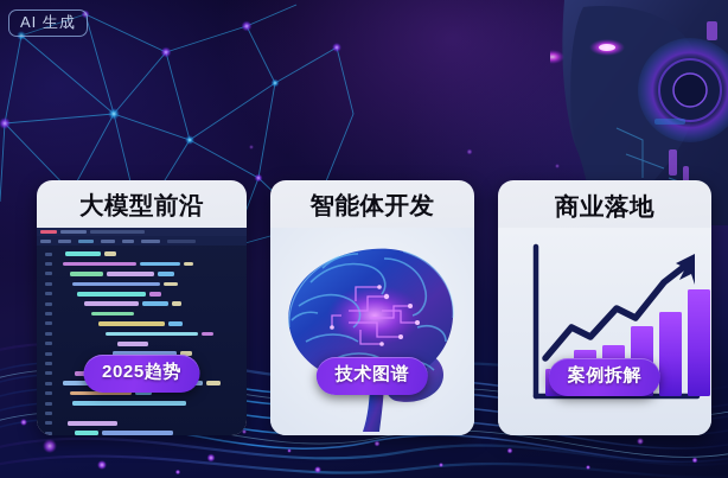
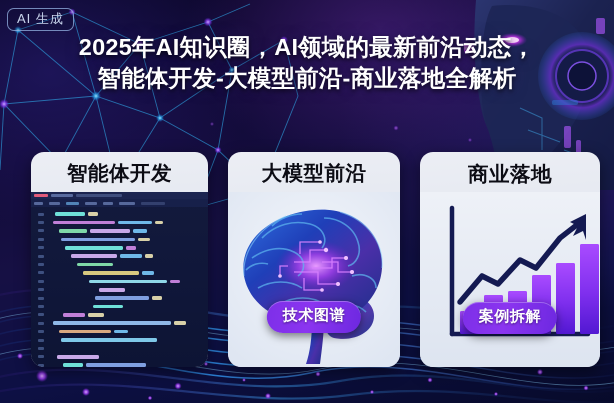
  AI 生成
+ 2025年AI知识圈，AI领域的最新前沿动态，
+ 智能体开发-大模型前沿-商业落地全解析
- 大模型前沿
+ 智能体开发
- 2025趋势
- 智能体开发
+ 大模型前沿
  技术图谱
  商业落地
  案例拆解
